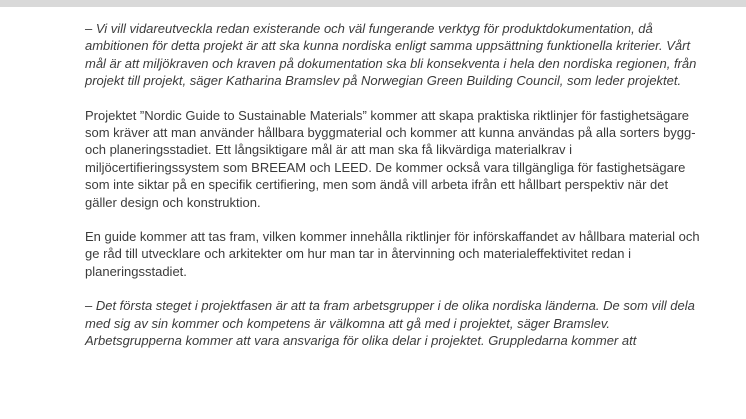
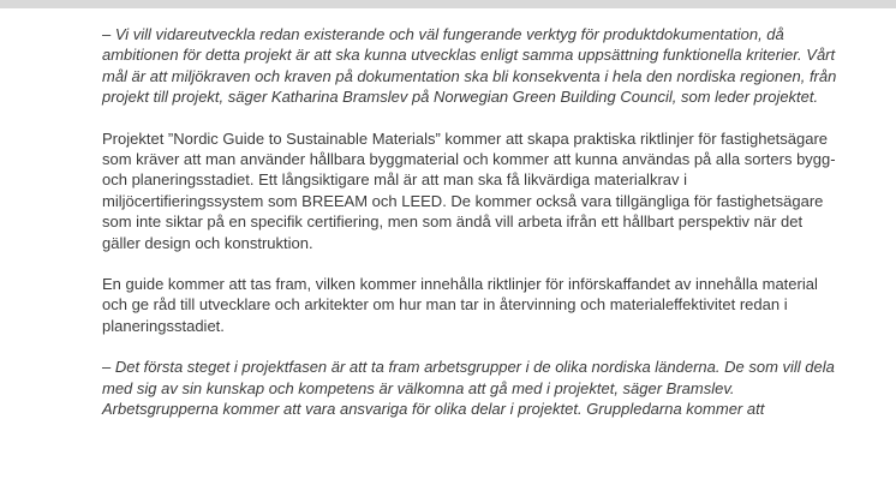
- – Vi vill vidareutveckla redan existerande och väl fungerande verktyg för produktdokumentation, då ambitionen för detta projekt är att ska kunna nordiska enligt samma uppsättning funktionella kriterier. Vårt mål är att miljökraven och kraven på dokumentation ska bli konsekventa i hela den nordiska regionen, från projekt till projekt, säger Katharina Bramslev på Norwegian Green Building Council, som leder projektet.
+ – Vi vill vidareutveckla redan existerande och väl fungerande verktyg för produktdokumentation, då ambitionen för detta projekt är att ska kunna utvecklas enligt samma uppsättning funktionella kriterier. Vårt mål är att miljökraven och kraven på dokumentation ska bli konsekventa i hela den nordiska regionen, från projekt till projekt, säger Katharina Bramslev på Norwegian Green Building Council, som leder projektet.
  Projektet ”Nordic Guide to Sustainable Materials” kommer att skapa praktiska riktlinjer för fastighetsägare som kräver att man använder hållbara byggmaterial och kommer att kunna användas på alla sorters bygg- och planeringsstadiet. Ett långsiktigare mål är att man ska få likvärdiga materialkrav i miljöcertifieringssystem som BREEAM och LEED. De kommer också vara tillgängliga för fastighetsägare som inte siktar på en specifik certifiering, men som ändå vill arbeta ifrån ett hållbart perspektiv när det gäller design och konstruktion.
- En guide kommer att tas fram, vilken kommer innehålla riktlinjer för införskaffandet av hållbara material och ge råd till utvecklare och arkitekter om hur man tar in återvinning och materialeffektivitet redan i planeringsstadiet.
+ En guide kommer att tas fram, vilken kommer innehålla riktlinjer för införskaffandet av innehålla material och ge råd till utvecklare och arkitekter om hur man tar in återvinning och materialeffektivitet redan i planeringsstadiet.
- – Det första steget i projektfasen är att ta fram arbetsgrupper i de olika nordiska länderna. De som vill dela med sig av sin kommer och kompetens är välkomna att gå med i projektet, säger Bramslev. Arbetsgrupperna kommer att vara ansvariga för olika delar i projektet. Gruppledarna kommer att
+ – Det första steget i projektfasen är att ta fram arbetsgrupper i de olika nordiska länderna. De som vill dela med sig av sin kunskap och kompetens är välkomna att gå med i projektet, säger Bramslev. Arbetsgrupperna kommer att vara ansvariga för olika delar i projektet. Gruppledarna kommer att
